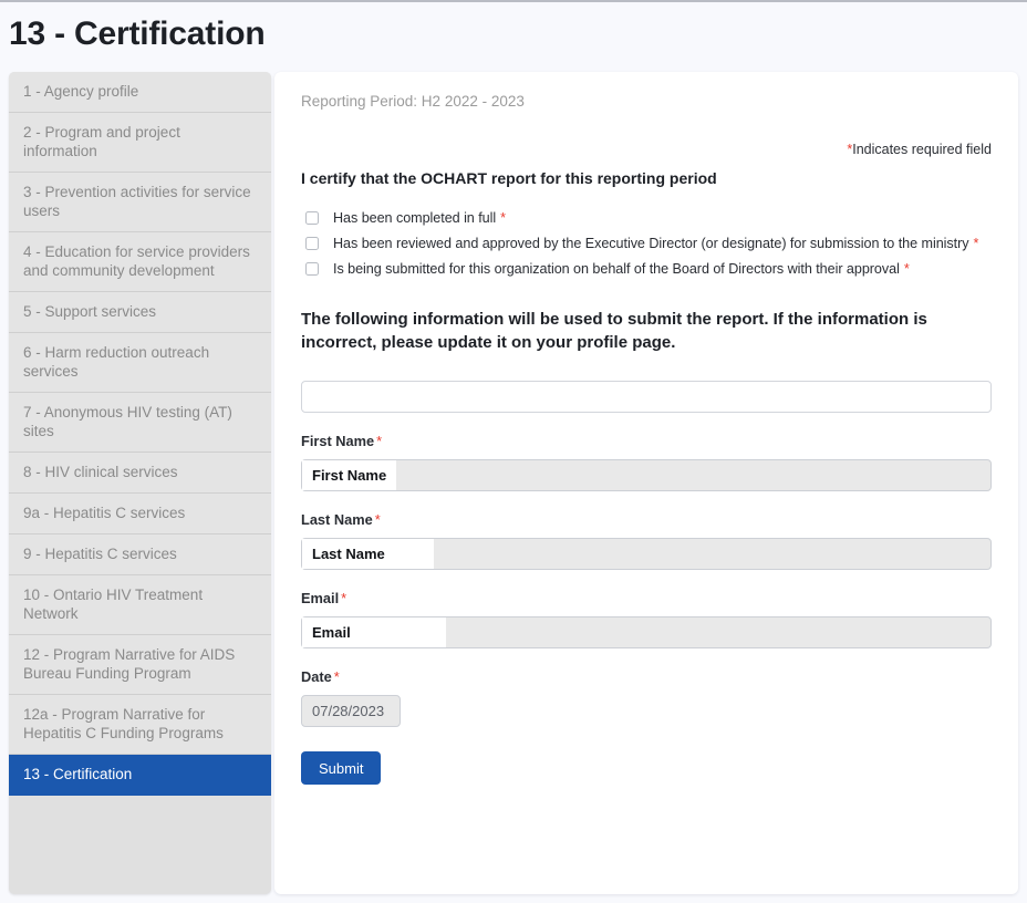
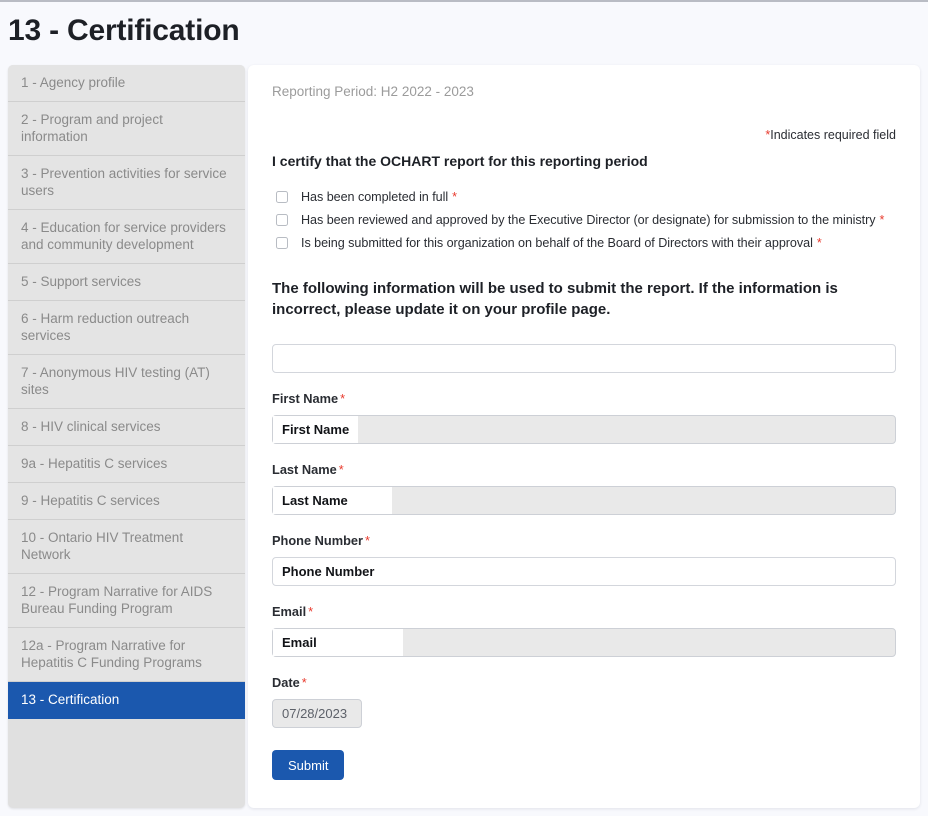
  13 - Certification
  1 - Agency profile
  2 - Program and project information
  3 - Prevention activities for service users
  4 - Education for service providers and community development
  5 - Support services
  6 - Harm reduction outreach services
  7 - Anonymous HIV testing (AT) sites
  8 - HIV clinical services
  9a - Hepatitis C services
  9 - Hepatitis C services
  10 - Ontario HIV Treatment Network
  12 - Program Narrative for AIDS Bureau Funding Program
  12a - Program Narrative for Hepatitis C Funding Programs
  13 - Certification
  Reporting Period: H2 2022 - 2023
  *Indicates required field
  I certify that the OCHART report for this reporting period
  Has been completed in full *
  Has been reviewed and approved by the Executive Director (or designate) for submission to the ministry *
  Is being submitted for this organization on behalf of the Board of Directors with their approval *
  The following information will be used to submit the report. If the information is incorrect, please update it on your profile page.
  First Name *
  First Name
  Last Name *
  Last Name
+ Phone Number *
+ Phone Number
  Email *
  Email
  Date *
  07/28/2023
  Submit
